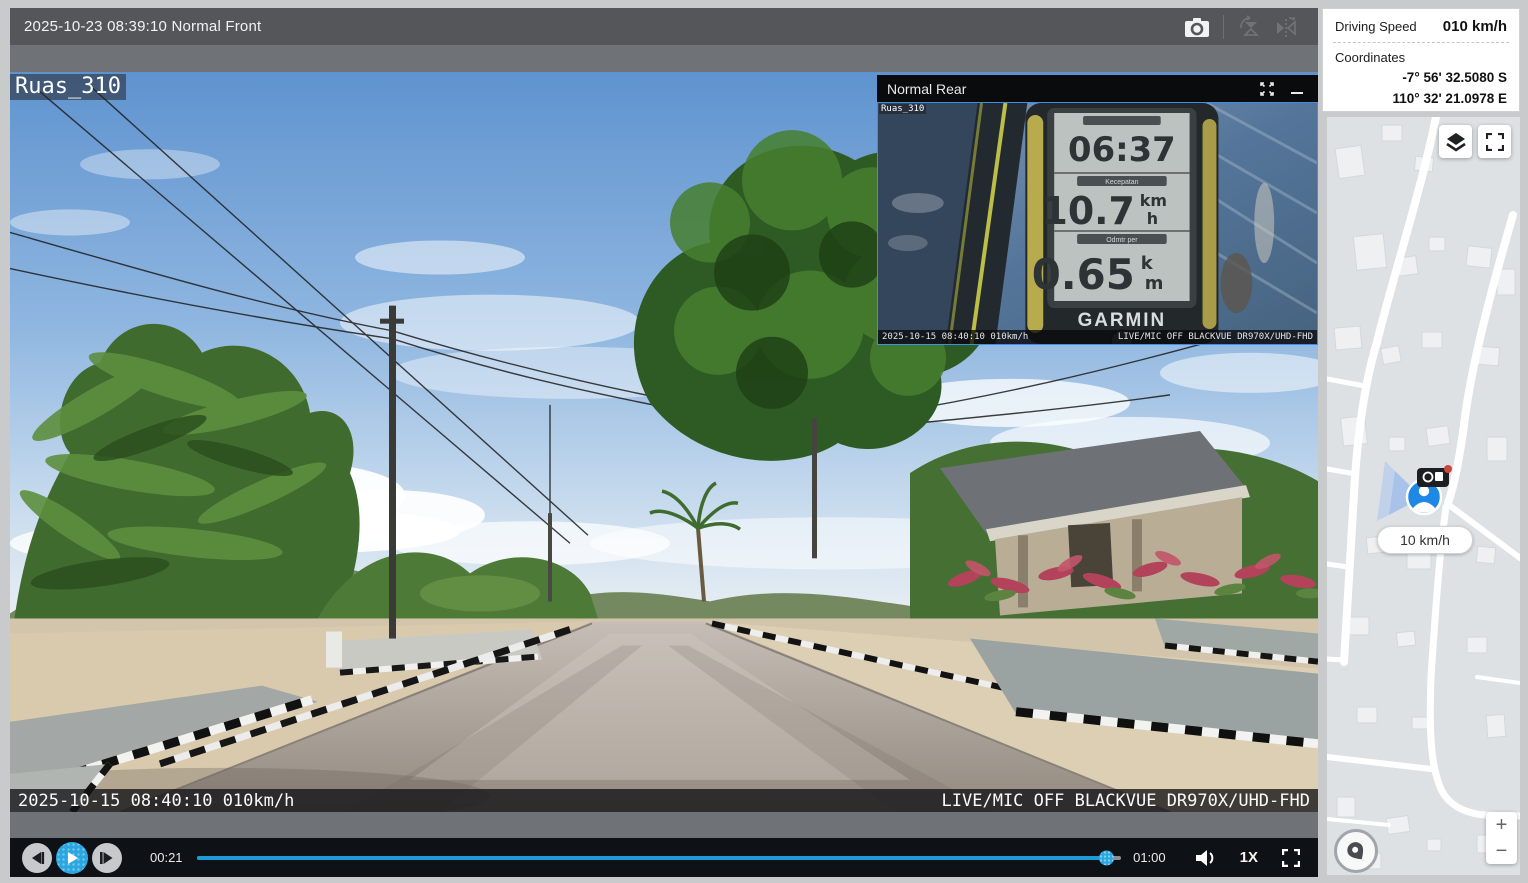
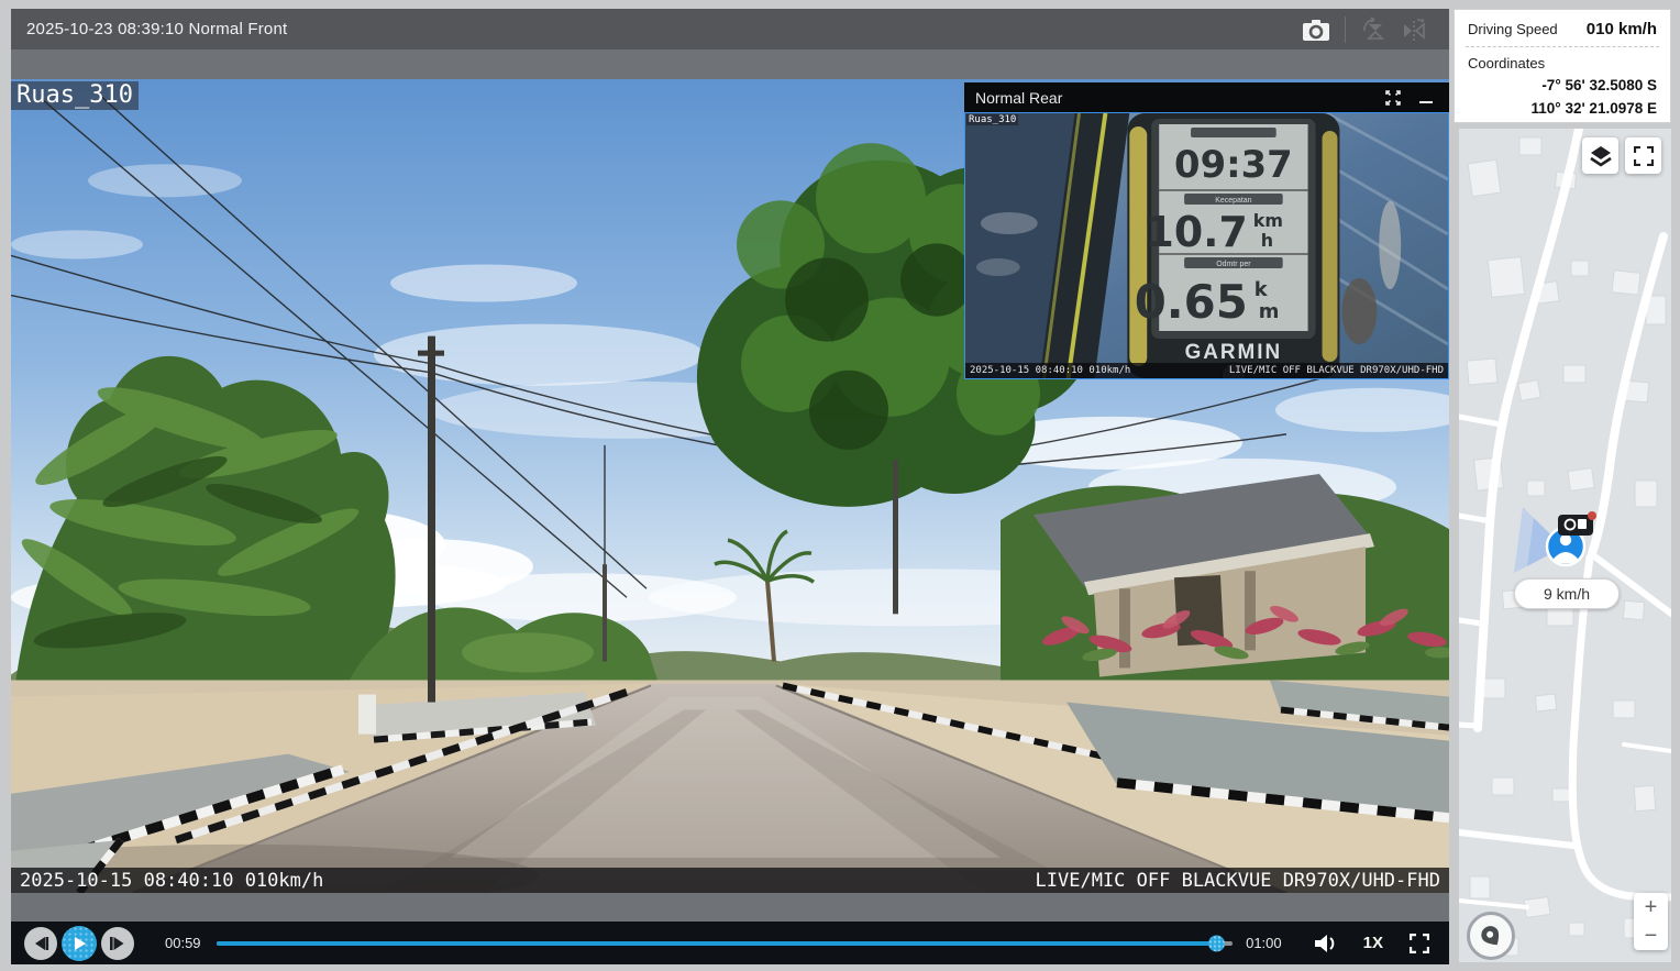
  2025-10-23 08:39:10 Normal Front
  Ruas_310
  2025-10-15 08:40:10 010km/h
  LIVE/MIC OFF BLACKVUE DR970X/UHD-FHD
  Normal Rear
- 06:37
+ 09:37
  10.7
  km
  h
  0.65
  k
  m
  GARMIN
  Ruas_310
  2025-10-15 08:40:10 010km/h
  LIVE/MIC OFF BLACKVUE DR970X/UHD-FHD
- 00:21
+ 00:59
  01:00
  1X
  Driving Speed
  010 km/h
  Coordinates
  -7° 56' 32.5080 S
  110° 32' 21.0978 E
- 10 km/h
+ 9 km/h
  +
  −
